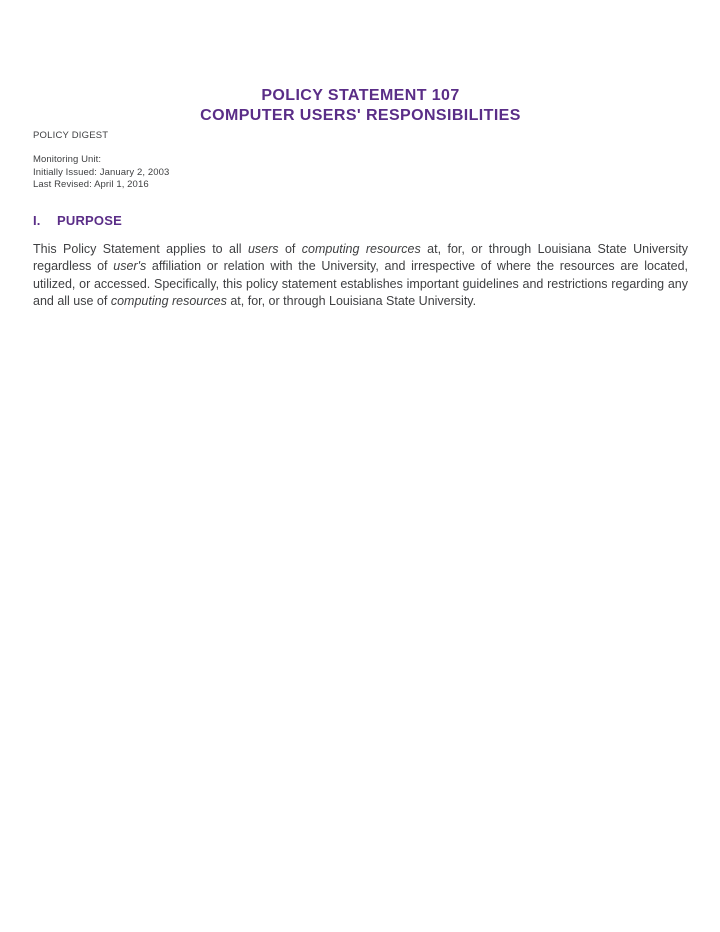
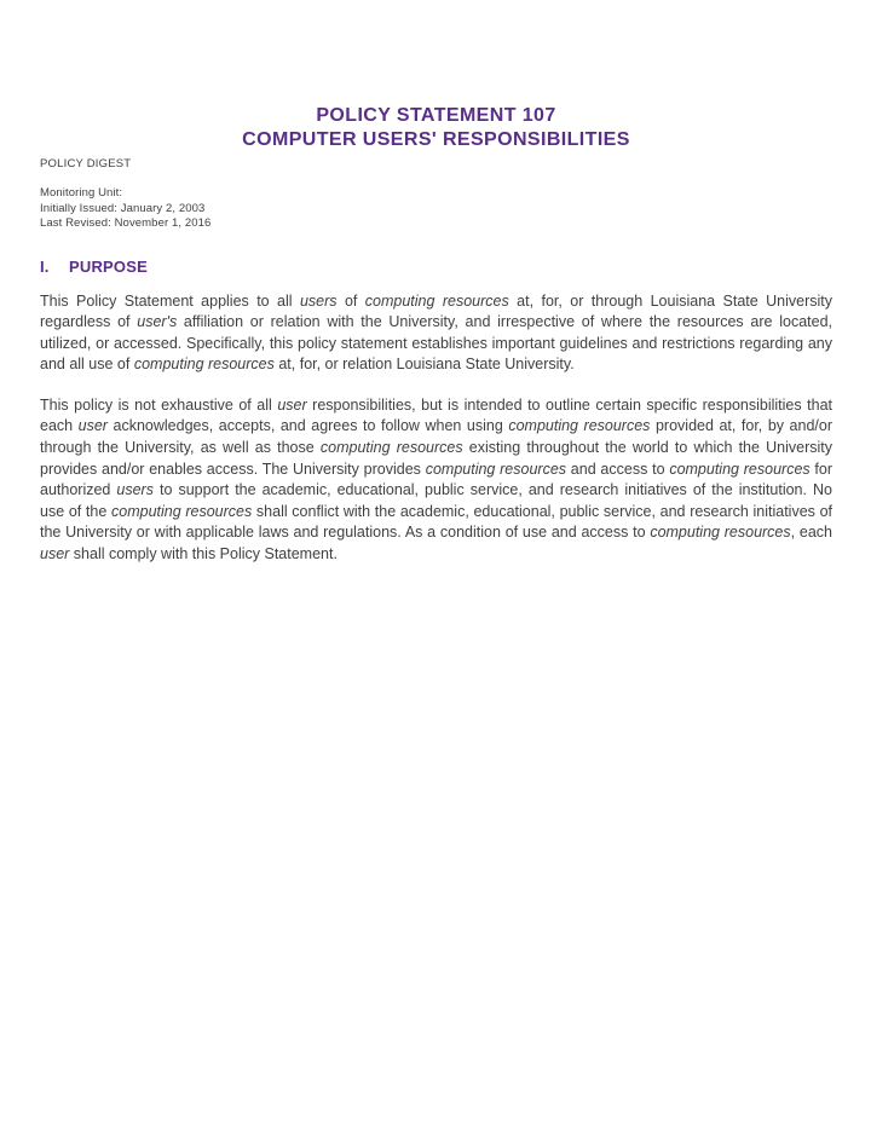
  POLICY STATEMENT 107
  COMPUTER USERS' RESPONSIBILITIES
  POLICY DIGEST
  Monitoring Unit:
  Initially Issued: January 2, 2003
- Last Revised: April 1, 2016
+ Last Revised: November 1, 2016
  I. PURPOSE
- This Policy Statement applies to all users of computing resources at, for, or through Louisiana State University regardless of user's affiliation or relation with the University, and irrespective of where the resources are located, utilized, or accessed. Specifically, this policy statement establishes important guidelines and restrictions regarding any and all use of computing resources at, for, or through Louisiana State University.
+ This Policy Statement applies to all users of computing resources at, for, or through Louisiana State University regardless of user's affiliation or relation with the University, and irrespective of where the resources are located, utilized, or accessed. Specifically, this policy statement establishes important guidelines and restrictions regarding any and all use of computing resources at, for, or relation Louisiana State University.
+ This policy is not exhaustive of all user responsibilities, but is intended to outline certain specific responsibilities that each user acknowledges, accepts, and agrees to follow when using computing resources provided at, for, by and/or through the University, as well as those computing resources existing throughout the world to which the University provides and/or enables access. The University provides computing resources and access to computing resources for authorized users to support the academic, educational, public service, and research initiatives of the institution. No use of the computing resources shall conflict with the academic, educational, public service, and research initiatives of the University or with applicable laws and regulations. As a condition of use and access to computing resources, each user shall comply with this Policy Statement.
